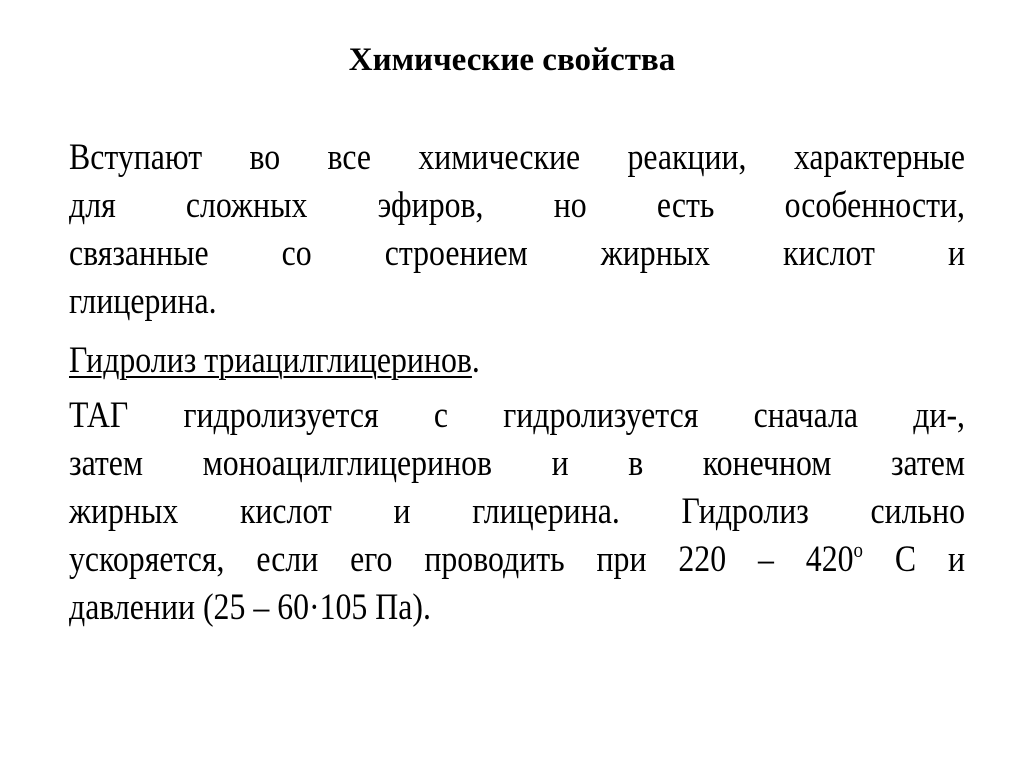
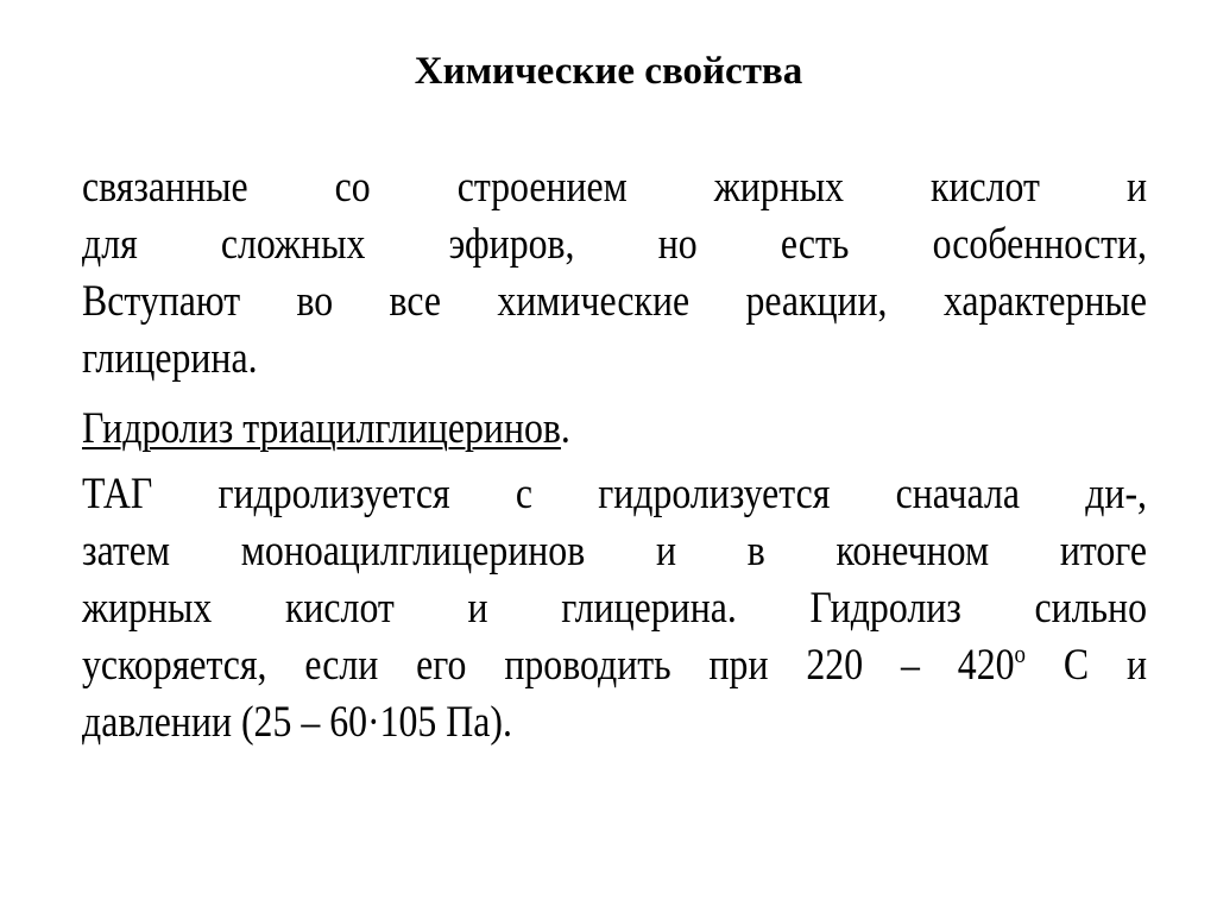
  Химические свойства
- Вступают во все химические реакции, характерные
+ связанные со строением жирных кислот и
  для сложных эфиров, но есть особенности,
- связанные со строением жирных кислот и
+ Вступают во все химические реакции, характерные
  глицерина.
  Гидролиз триацилглицеринов.
  ТАГ гидролизуется с гидролизуется сначала ди-,
- затем моноацилглицеринов и в конечном затем
+ затем моноацилглицеринов и в конечном итоге
  жирных кислот и глицерина. Гидролиз сильно
  ускоряется, если его проводить при 220 – 420о С и
  давлении (25 – 60·105 Па).
